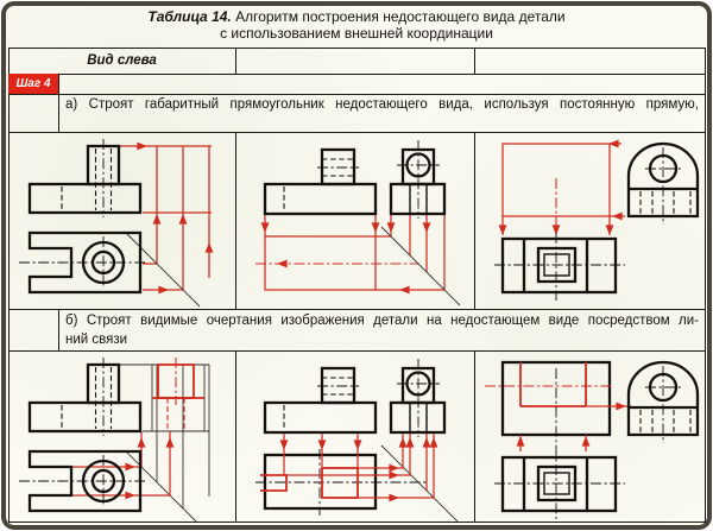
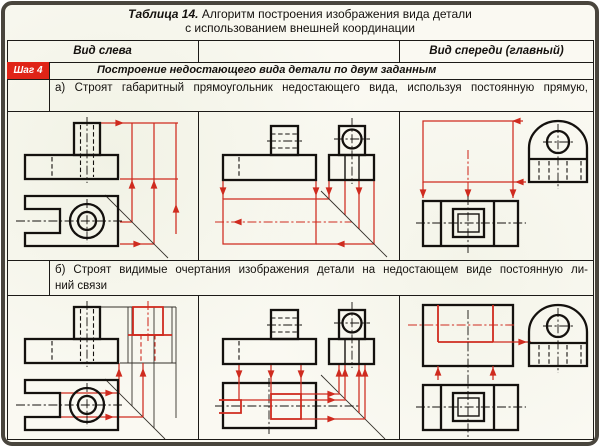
- Таблица 14. Алгоритм построения недостающего вида детали
+ Таблица 14. Алгоритм построения изображения вида детали
  с использованием внешней координации
  Вид слева
+ Вид спереди (главный)
  Шаг 4
+ Построение недостающего вида детали по двум заданным
  а) Строят габаритный прямоугольник недостающего вида, используя постоянную прямую,
- б) Строят видимые очертания изображения детали на недостающем виде посредством ли-
+ б) Строят видимые очертания изображения детали на недостающем виде постоянную ли-
  ний связи
